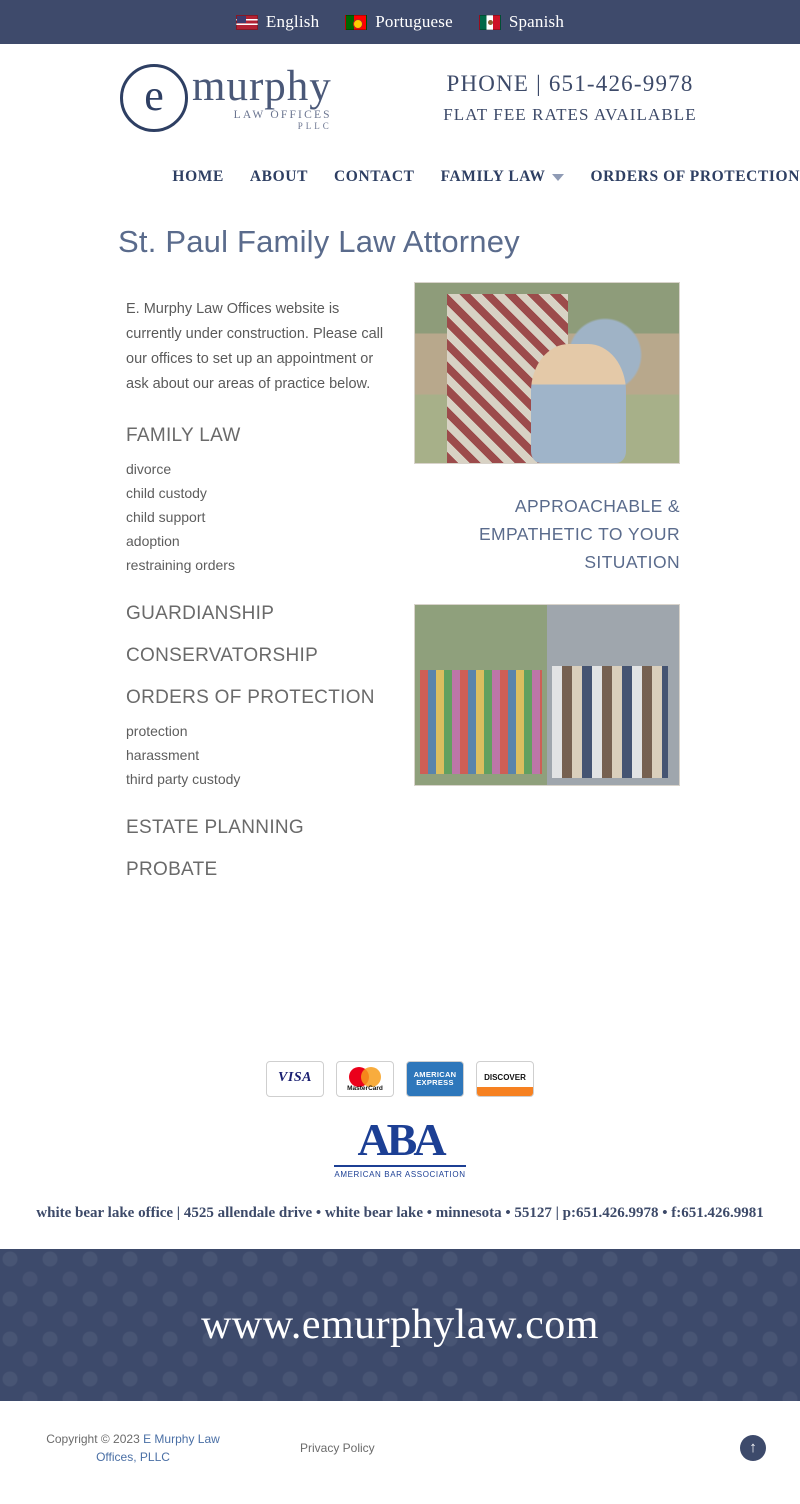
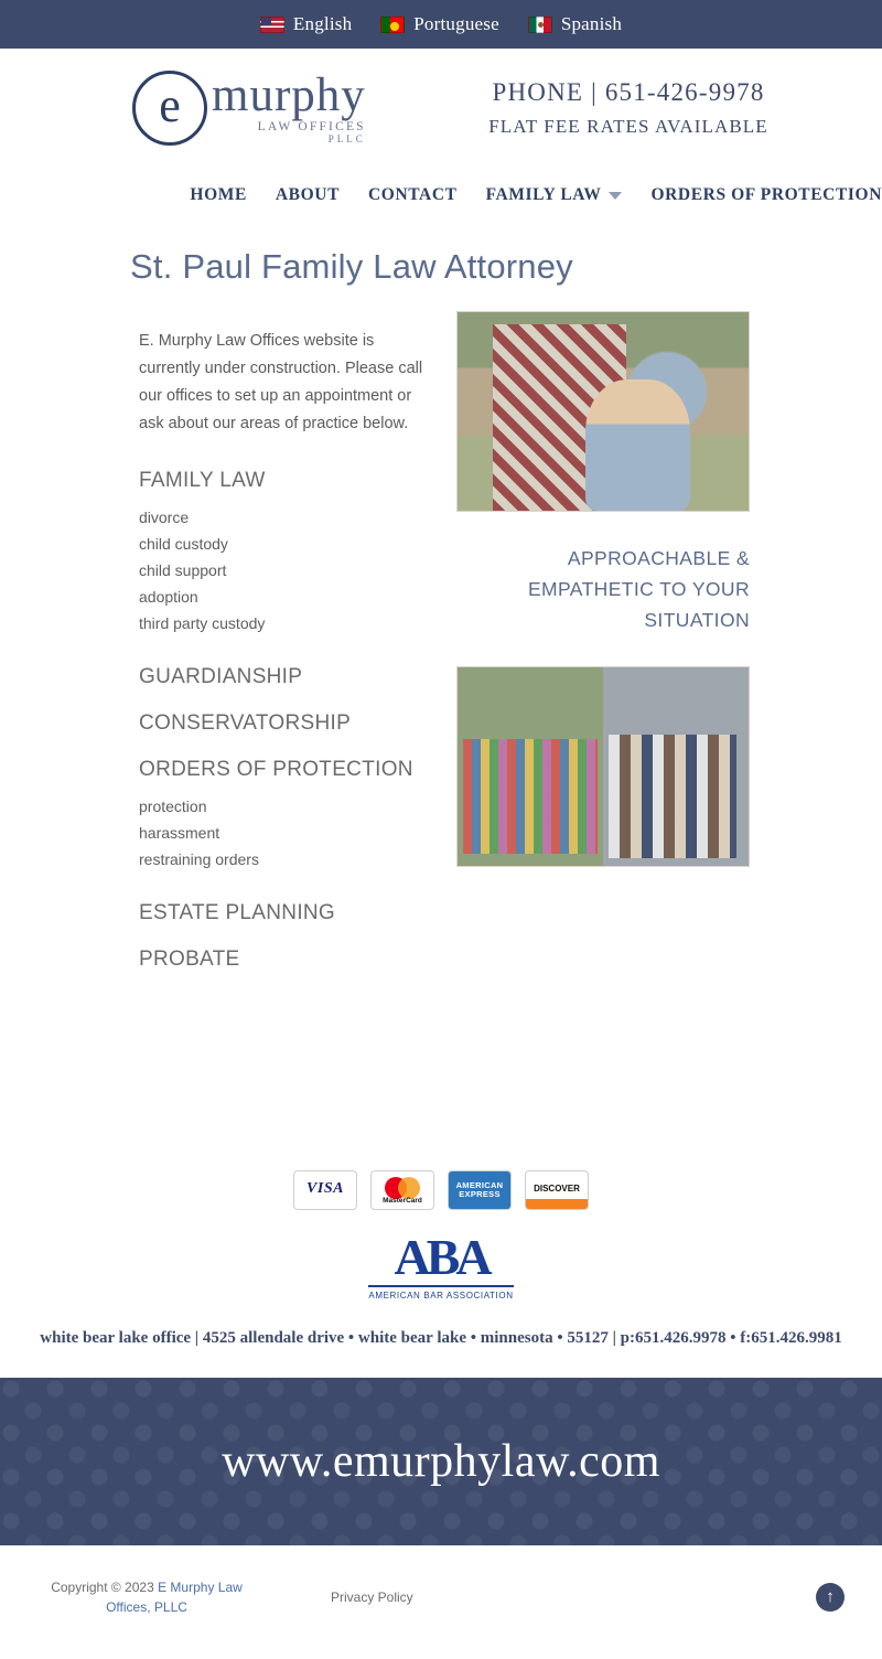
  English
  Portuguese
  Spanish
  e
  murphy
  LAW OFFICES
  PLLC
  PHONE | 651-426-9978
  FLAT FEE RATES AVAILABLE
  HOME
  ABOUT
  CONTACT
  FAMILY LAW
  ORDERS OF PROTECTION
  St. Paul Family Law Attorney
  E. Murphy Law Offices website is currently under construction. Please call our offices to set up an appointment or ask about our areas of practice below.
  FAMILY LAW
  divorce
  child custody
  child support
  adoption
- restraining orders
+ third party custody
  GUARDIANSHIP
  CONSERVATORSHIP
  ORDERS OF PROTECTION
  protection
  harassment
- third party custody
+ restraining orders
  ESTATE PLANNING
  PROBATE
  APPROACHABLE & EMPATHETIC TO YOUR SITUATION
  VISA
  AMERICAN EXPRESS
  DISCOVER
  ABA
  AMERICAN BAR ASSOCIATION
  white bear lake office | 4525 allendale drive • white bear lake • minnesota • 55127 | p:651.426.9978 • f:651.426.9981
  www.emurphylaw.com
  Copyright © 2023 E Murphy Law Offices, PLLC
  Privacy Policy
  ↑
